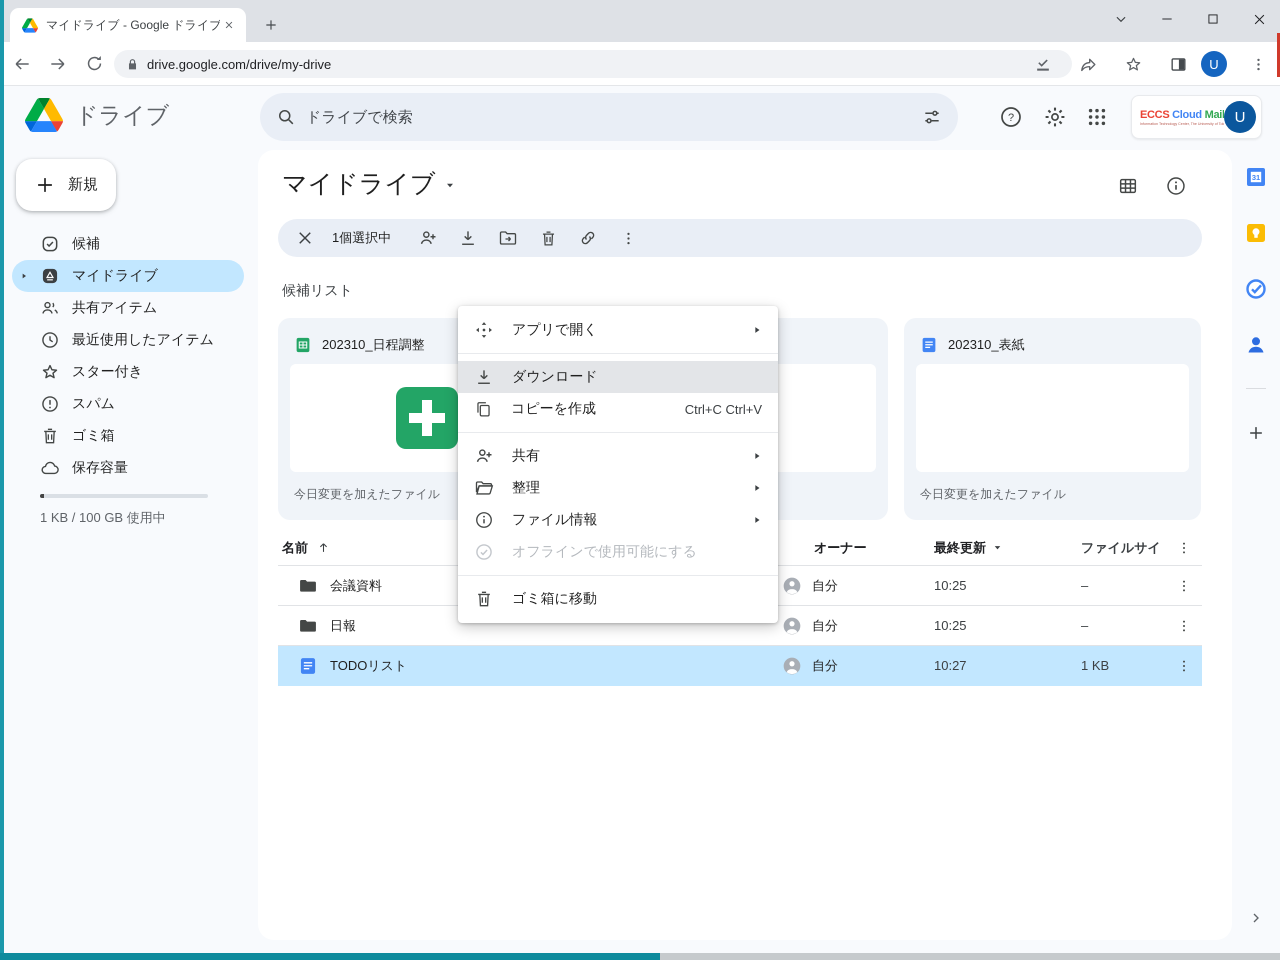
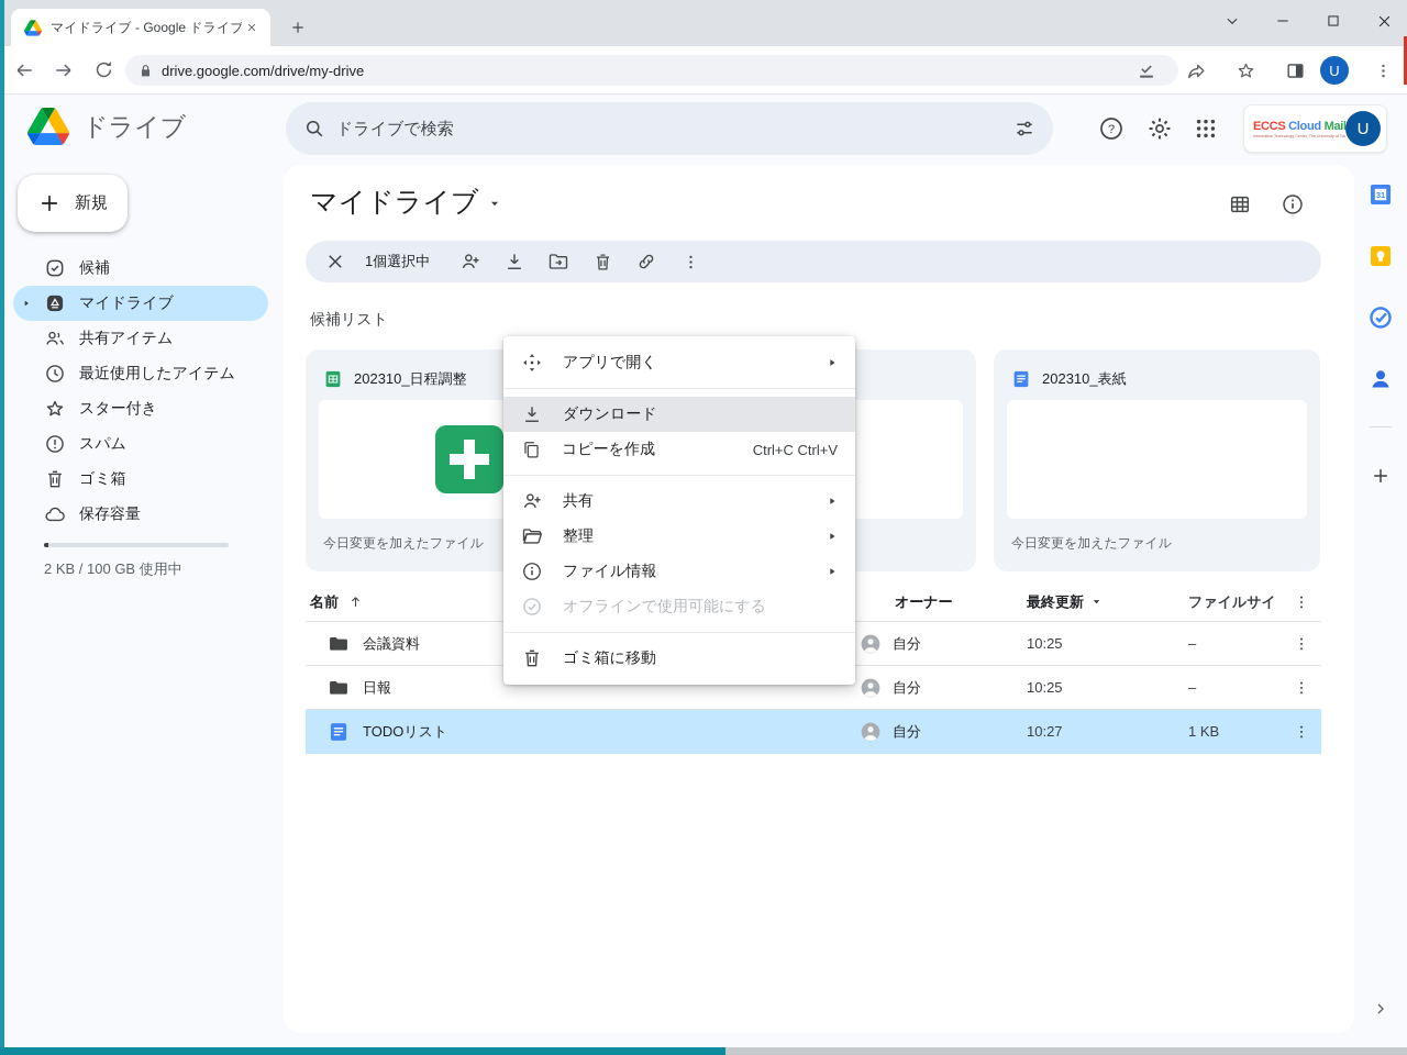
  マイドライブ - Google ドライブ
  drive.google.com/drive/my-drive
  U
  ドライブ
  ドライブで検索
  ?
  ECCS Cloud Mai
  U
  新規
  候補
  マイドライブ
  共有アイテム
  最近使用したアイテム
  スター付き
  スパム
  ゴミ箱
  保存容量
- 1 KB / 100 GB 使用中
+ 2 KB / 100 GB 使用中
  マイドライブ
  1個選択中
  候補リスト
  202310_日程調整
  今日変更を加えたファイル
  202310_表紙
  今日変更を加えたファイル
  名前
  オーナー
  最終更新
  ファイルサイ
  会議資料
  自分
  10:25
  –
  日報
  自分
  10:25
  –
  TODOリスト
  自分
  10:27
  1 KB
  アプリで開く
  ダウンロード
  コピーを作成
  Ctrl+C Ctrl+V
  共有
  整理
  ファイル情報
  オフラインで使用可能にする
  ゴミ箱に移動
  31
